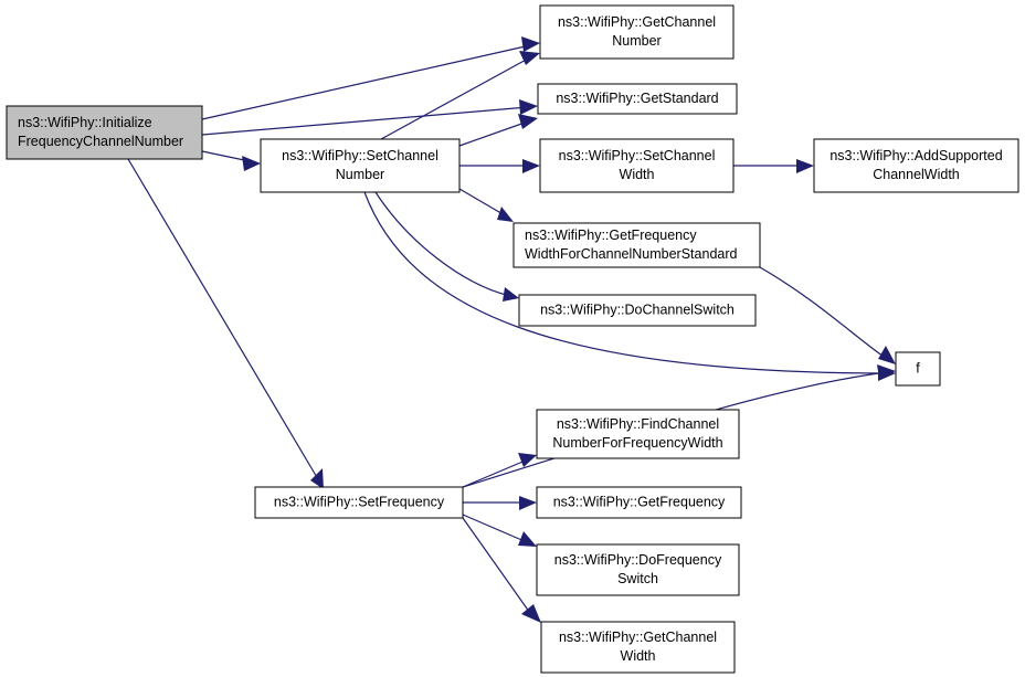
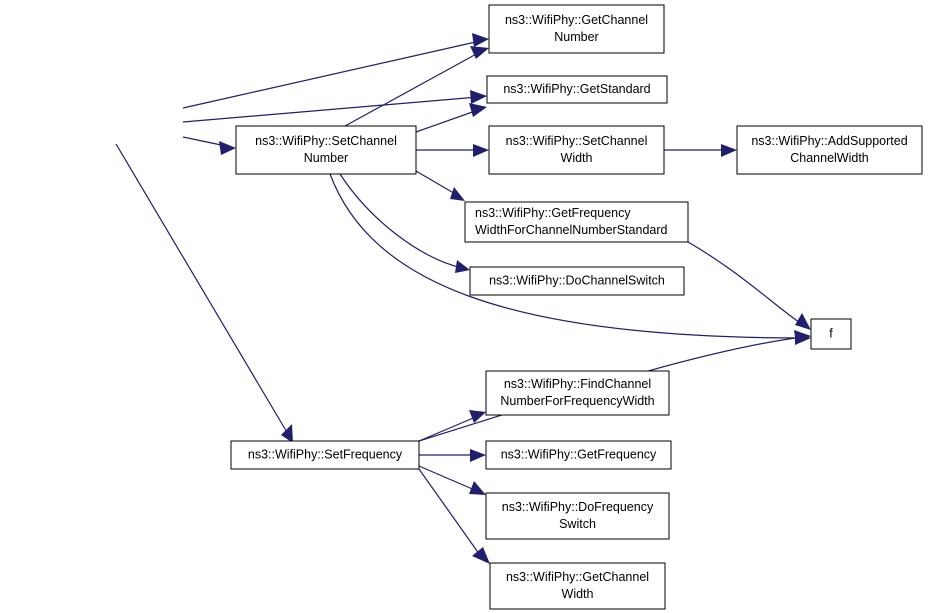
- ns3::WifiPhy::Initialize
- FrequencyChannelNumber
  ns3::WifiPhy::SetChannel
  Number
  ns3::WifiPhy::GetChannel
  Number
  ns3::WifiPhy::GetStandard
  ns3::WifiPhy::SetChannel
  Width
  ns3::WifiPhy::AddSupported
  ChannelWidth
  ns3::WifiPhy::GetFrequency
  WidthForChannelNumberStandard
  ns3::WifiPhy::DoChannelSwitch
  f
  ns3::WifiPhy::FindChannel
  NumberForFrequencyWidth
  ns3::WifiPhy::SetFrequency
  ns3::WifiPhy::GetFrequency
  ns3::WifiPhy::DoFrequency
  Switch
  ns3::WifiPhy::GetChannel
  Width
